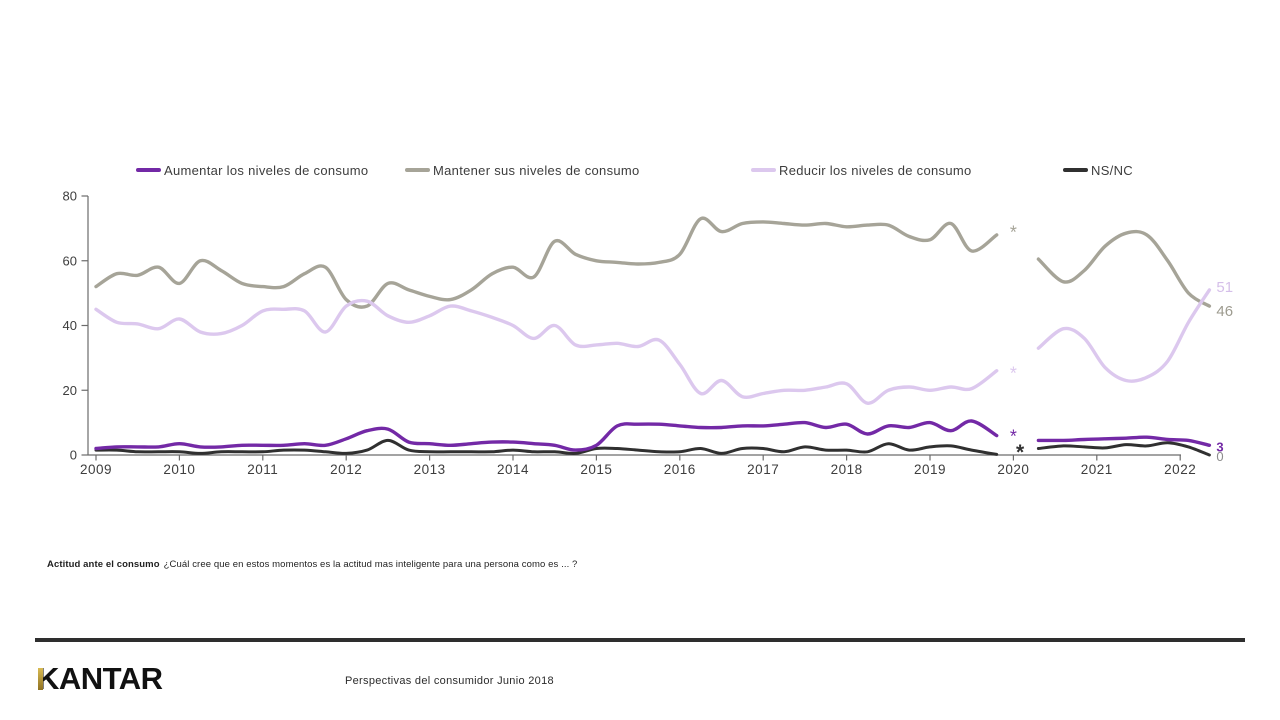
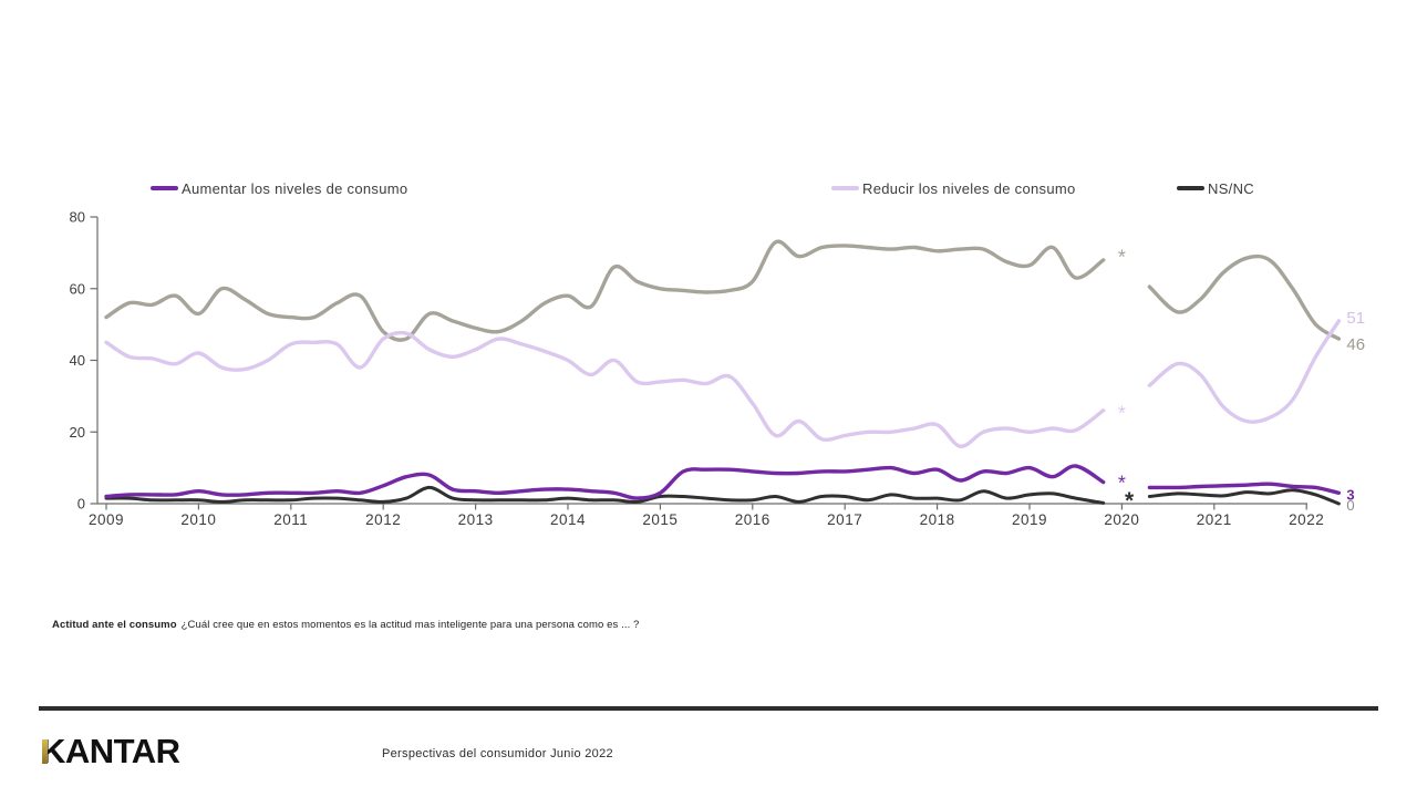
  Aumentar los niveles de consumo
- Mantener sus niveles de consumo
  Reducir los niveles de consumo
  NS/NC
  0
  20
  40
  60
  80
  2009
  2010
  2011
  2012
  2013
  2014
  2015
  2016
  2017
  2018
  2019
  2020
  2021
  2022
  *
  46
  *
  51
  *
  0
  *
  3
  Actitud ante el consumo ¿Cuál cree que en estos momentos es la actitud mas inteligente para una persona como es ... ?
  KANTAR
- Perspectivas del consumidor Junio 2018
+ Perspectivas del consumidor Junio 2022
